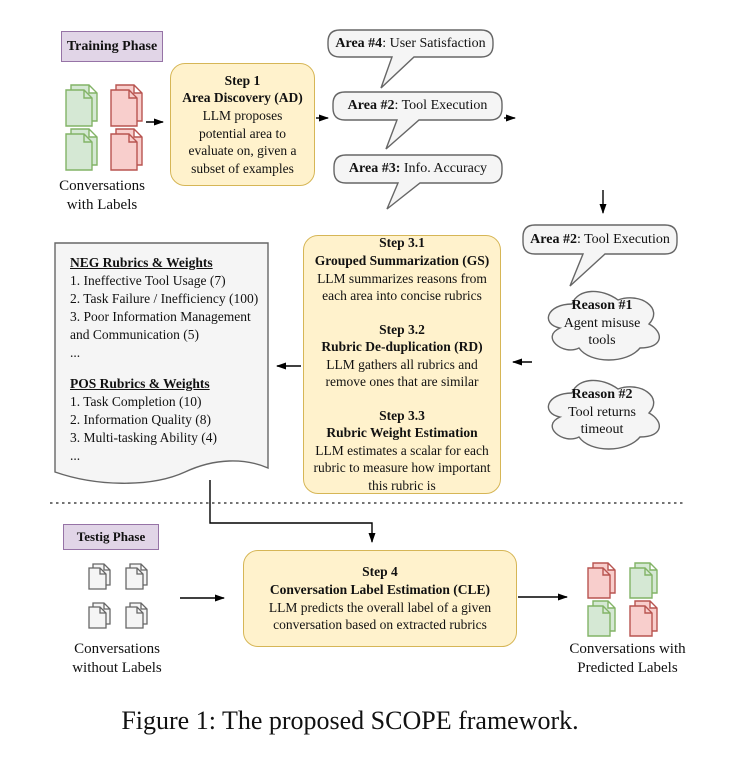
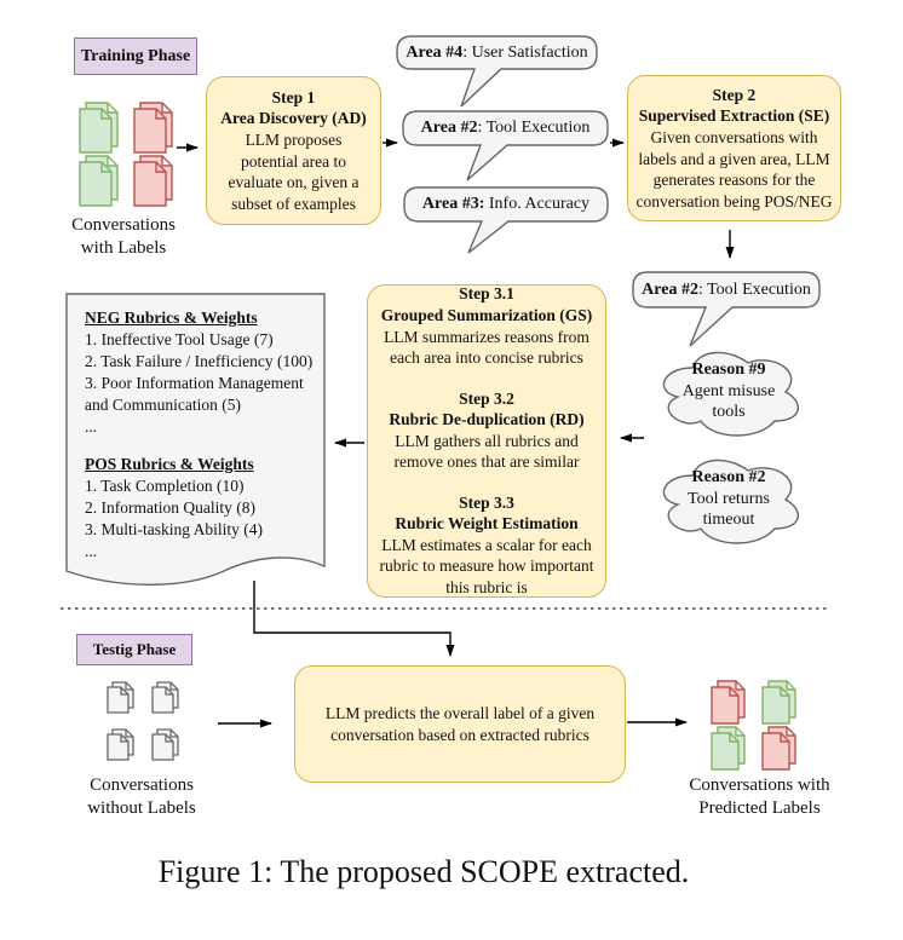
  Training Phase
  Conversations
  with Labels
  Step 1
  Area Discovery (AD)
  LLM proposes
  potential area to
  evaluate on, given a
  subset of examples
  Area #4
  : User Satisfaction
  Area #2
  : Tool Execution
  Area #3:
  Info. Accuracy
+ Step 2
+ Supervised Extraction (SE)
+ Given conversations with
+ labels and a given area, LLM
+ generates reasons for the
+ conversation being POS/NEG
  Area #2
  : Tool Execution
- Reason #1
+ Reason #9
  Agent misuse
  tools
  Reason #2
  Tool returns
  timeout
  Step 3.1
  Grouped Summarization (GS)
  LLM summarizes reasons from
  each area into concise rubrics
  Step 3.2
  Rubric De-duplication (RD)
  LLM gathers all rubrics and
  remove ones that are similar
  Step 3.3
  Rubric Weight Estimation
  LLM estimates a scalar for each
  rubric to measure how important
  this rubric is
  NEG Rubrics & Weights
  1. Ineffective Tool Usage (7)
  2. Task Failure / Inefficiency (100)
  3. Poor Information Management
  and Communication (5)
  ...
  POS Rubrics & Weights
  1. Task Completion (10)
  2. Information Quality (8)
  3. Multi-tasking Ability (4)
  ...
  Testig Phase
  Conversations
  without Labels
- Step 4
- Conversation Label Estimation (CLE)
  LLM predicts the overall label of a given
  conversation based on extracted rubrics
  Conversations with
  Predicted Labels
- Figure 1: The proposed SCOPE framework.
+ Figure 1: The proposed SCOPE extracted.
